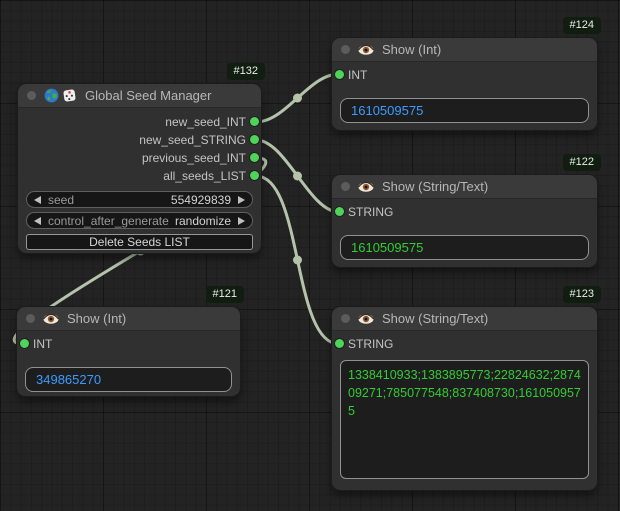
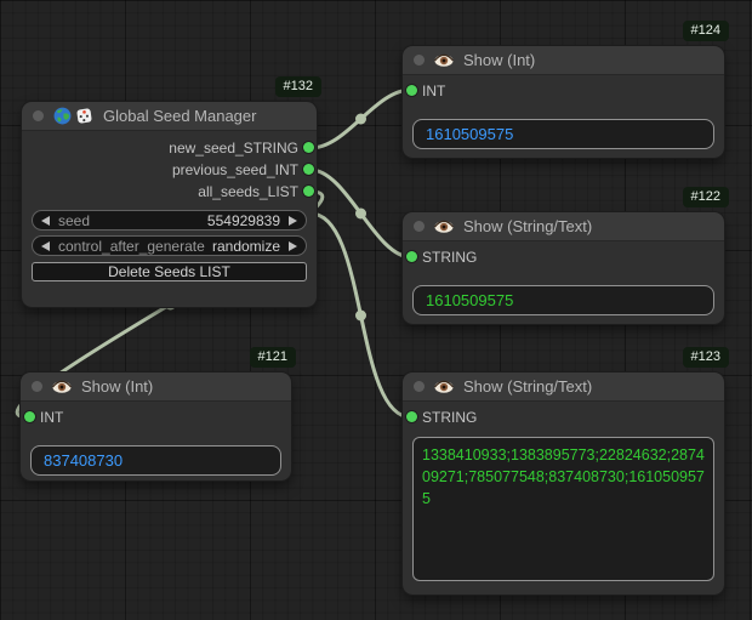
  #132
  Global Seed Manager
- new_seed_INT
  new_seed_STRING
  previous_seed_INT
  all_seeds_LIST
  seed
  554929839
  control_after_generate
  randomize
  Delete Seeds LIST
  #124
  Show (Int)
  INT
  1610509575
  #122
  Show (String/Text)
  STRING
  1610509575
  #121
  Show (Int)
  INT
- 349865270
+ 837408730
  #123
  Show (String/Text)
  STRING
  1338410933;1383895773;22824632;287409271;785077548;837408730;1610509575
